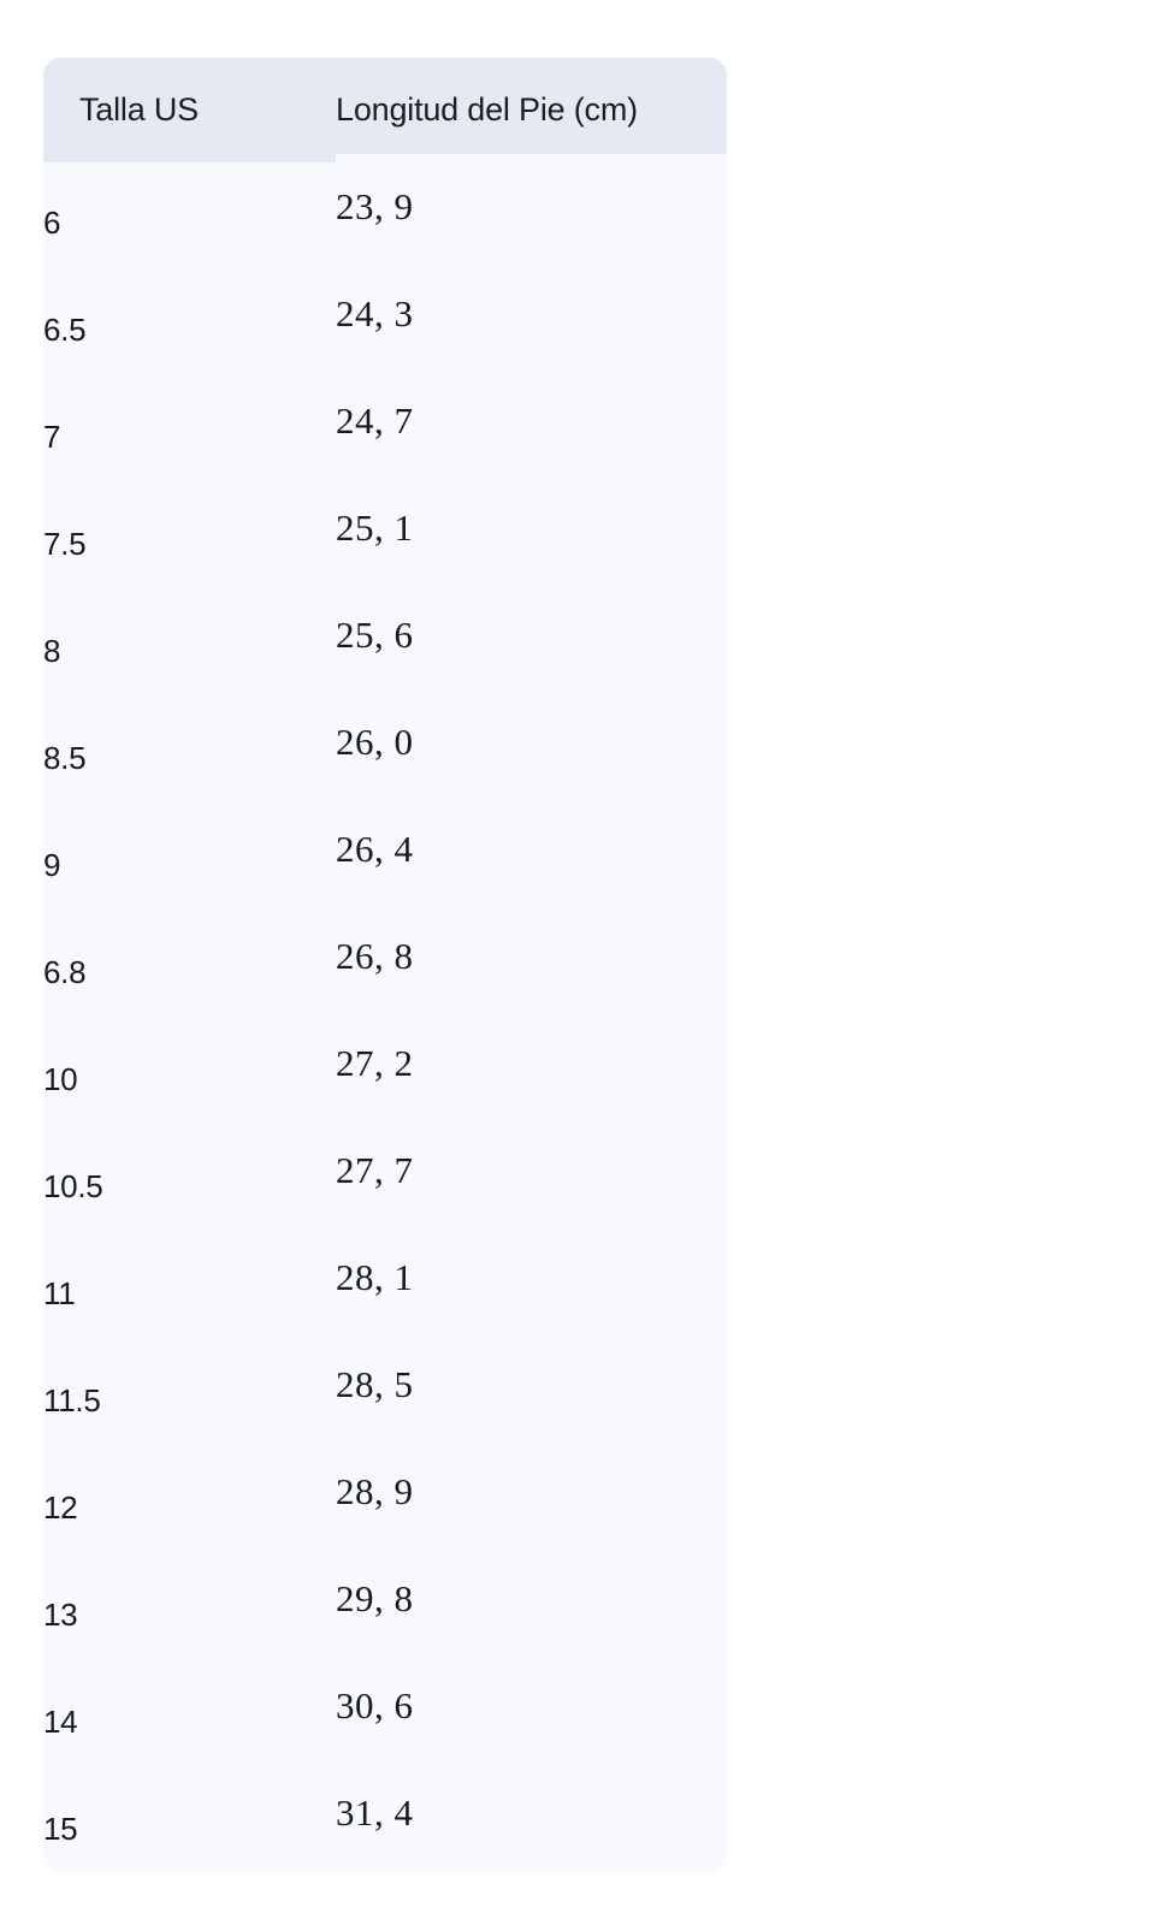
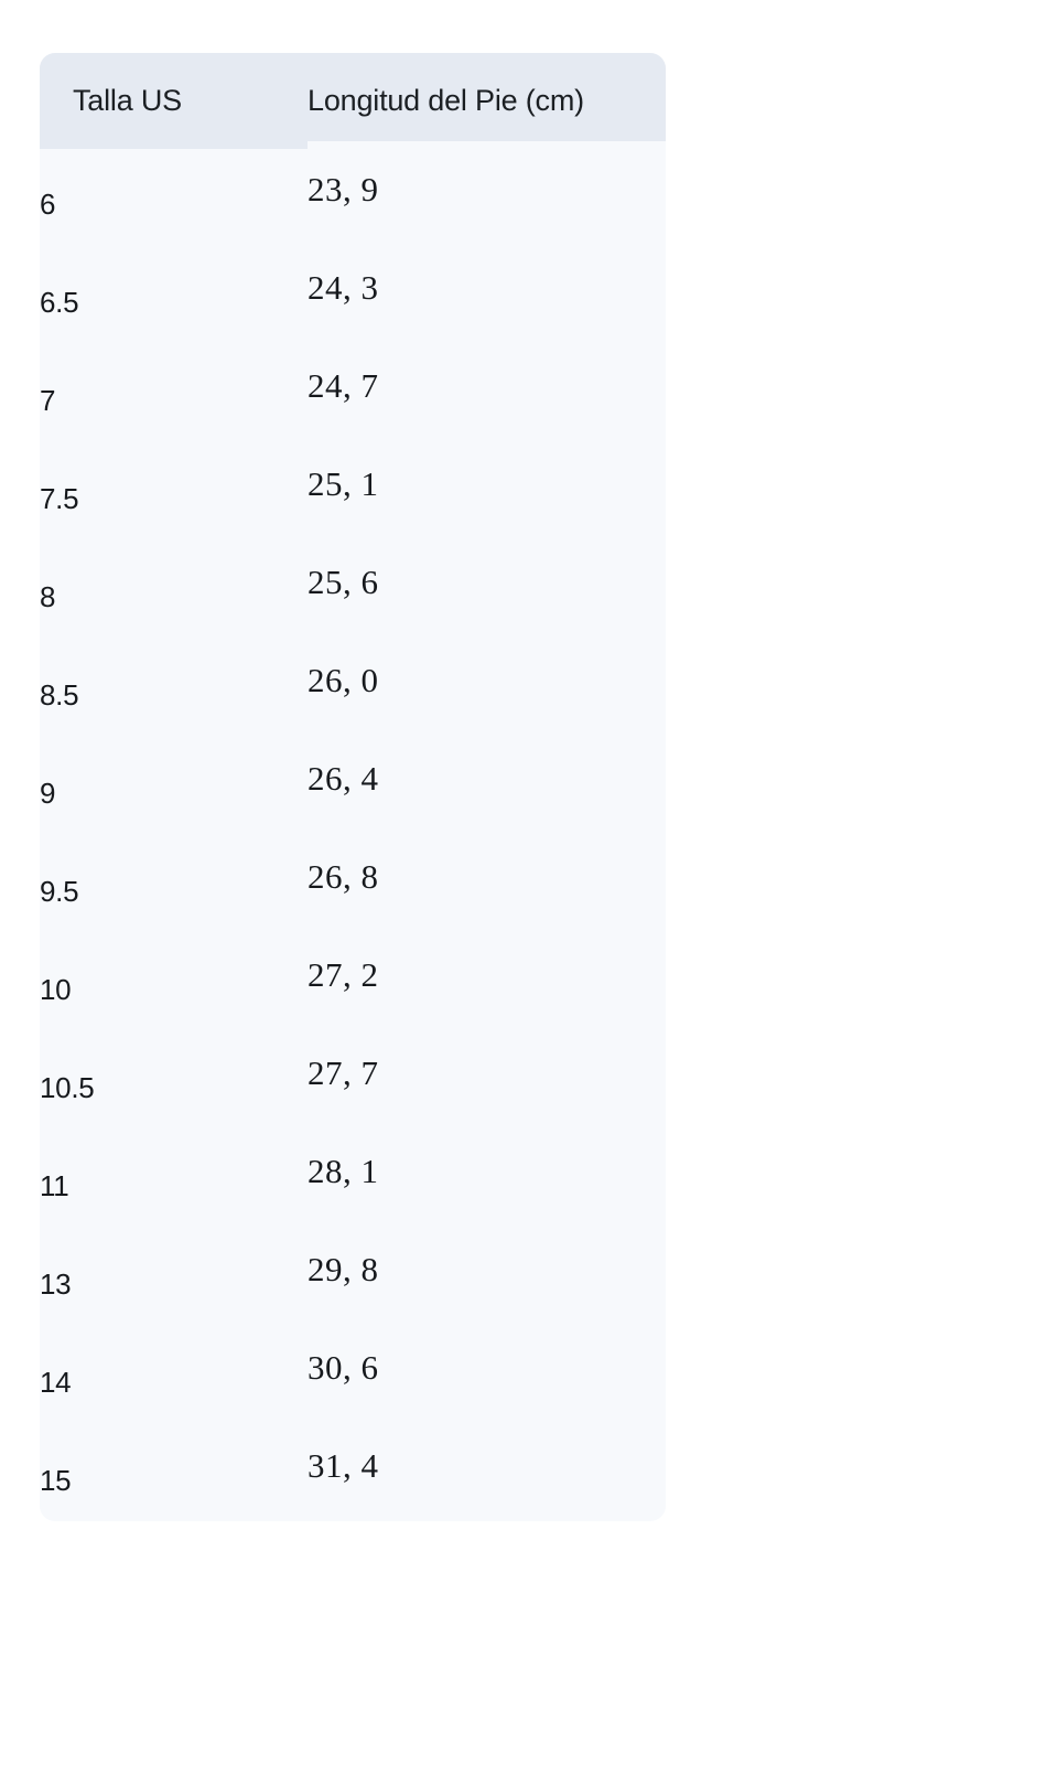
  Talla US	Longitud del Pie (cm)
  6	23, 9
  6.5	24, 3
  7	24, 7
  7.5	25, 1
  8	25, 6
  8.5	26, 0
  9	26, 4
- 6.8	26, 8
+ 9.5	26, 8
  10	27, 2
  10.5	27, 7
  11	28, 1
- 11.5	28, 5
- 12	28, 9
  13	29, 8
  14	30, 6
  15	31, 4
